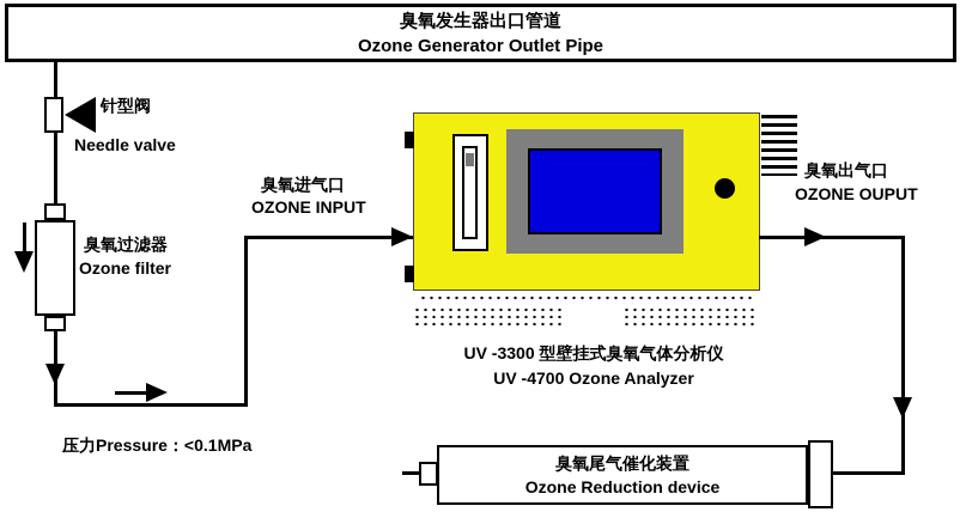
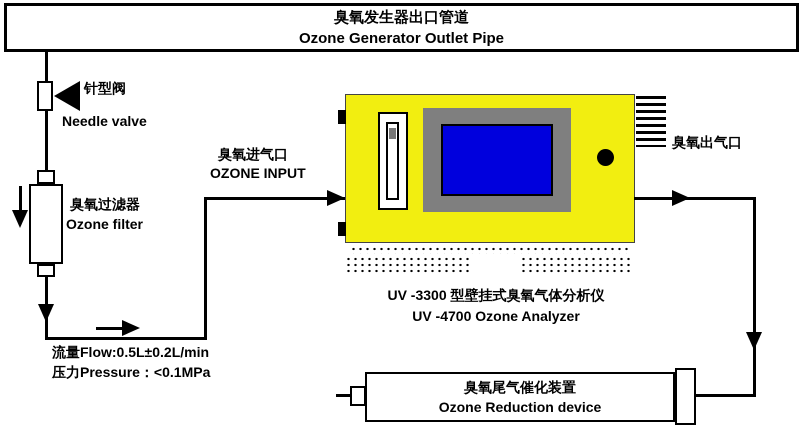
  臭氧发生器出口管道
  Ozone Generator Outlet Pipe
  针型阀
  Needle valve
  臭氧过滤器
  Ozone filter
+ 流量Flow:0.5L±0.2L/min
  压力Pressure：<0.1MPa
  臭氧进气口
  OZONE INPUT
  UV -3300 型壁挂式臭氧气体分析仪
  UV -4700 Ozone Analyzer
  臭氧出气口
- OZONE OUPUT
  臭氧尾气催化装置
  Ozone Reduction device
